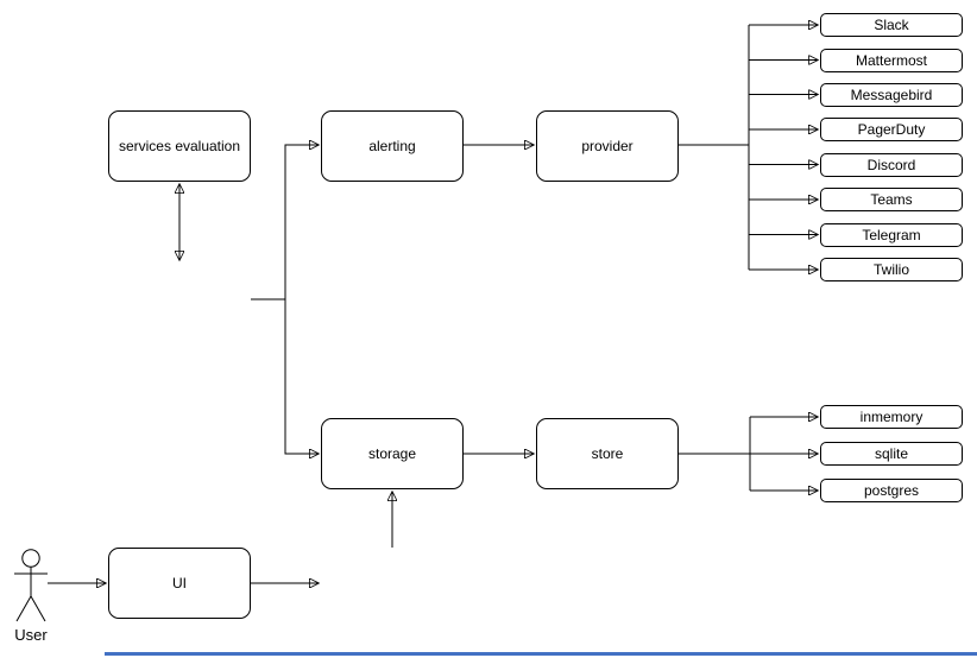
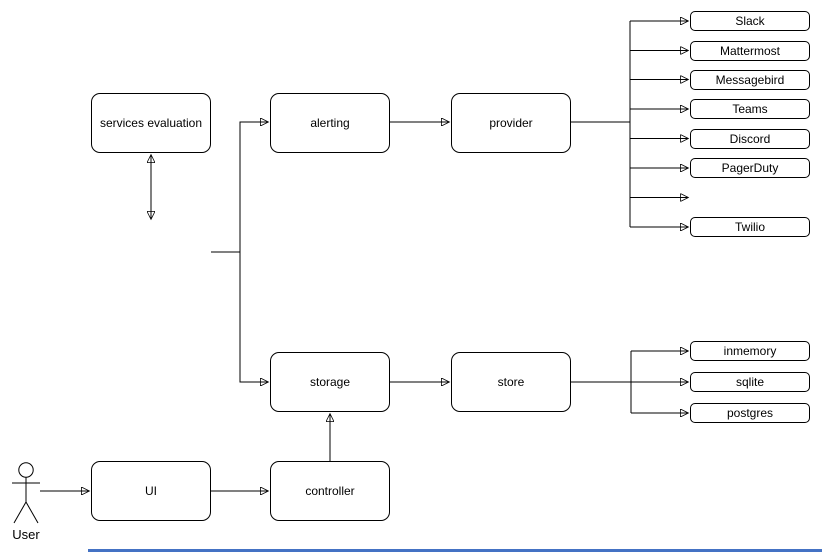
  services evaluation
  alerting
  provider
  storage
  store
  UI
+ controller
  Slack
  Mattermost
  Messagebird
- PagerDuty
+ Teams
  Discord
- Teams
+ PagerDuty
- Telegram
  Twilio
  inmemory
  sqlite
  postgres
  User
